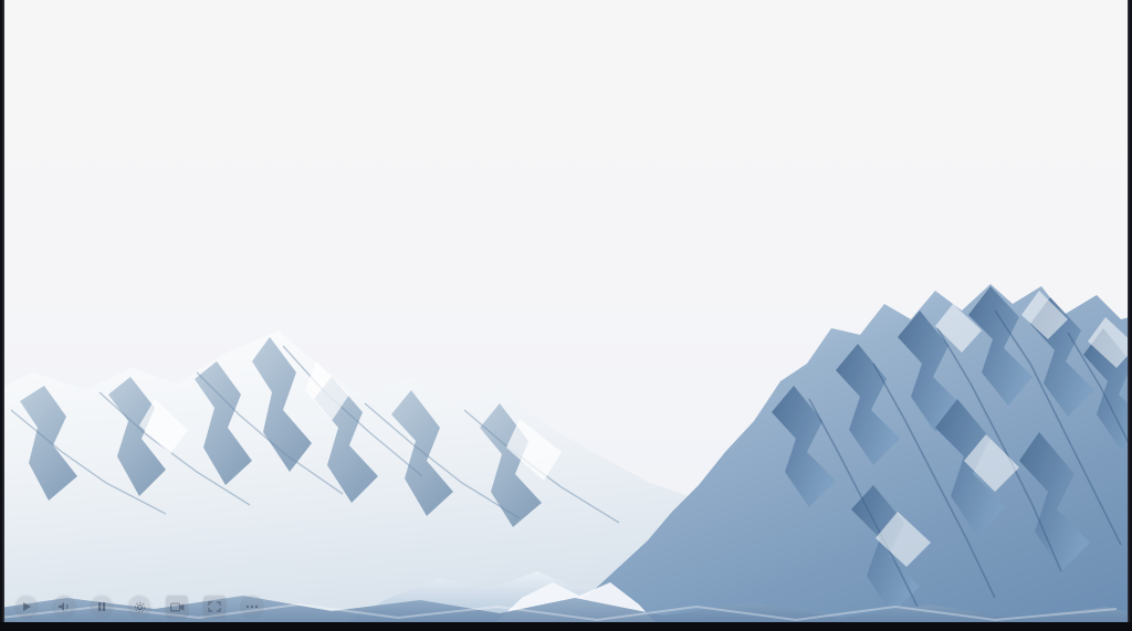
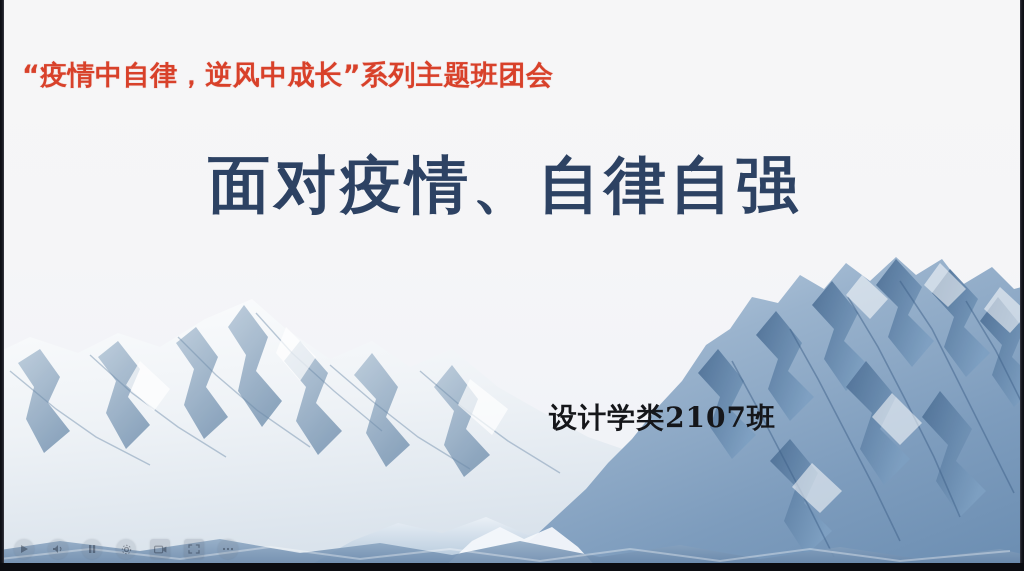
+ “疫情中自律，逆风中成长”系列主题班团会
+ 面对疫情、自律自强
+ 设计学类2107班
